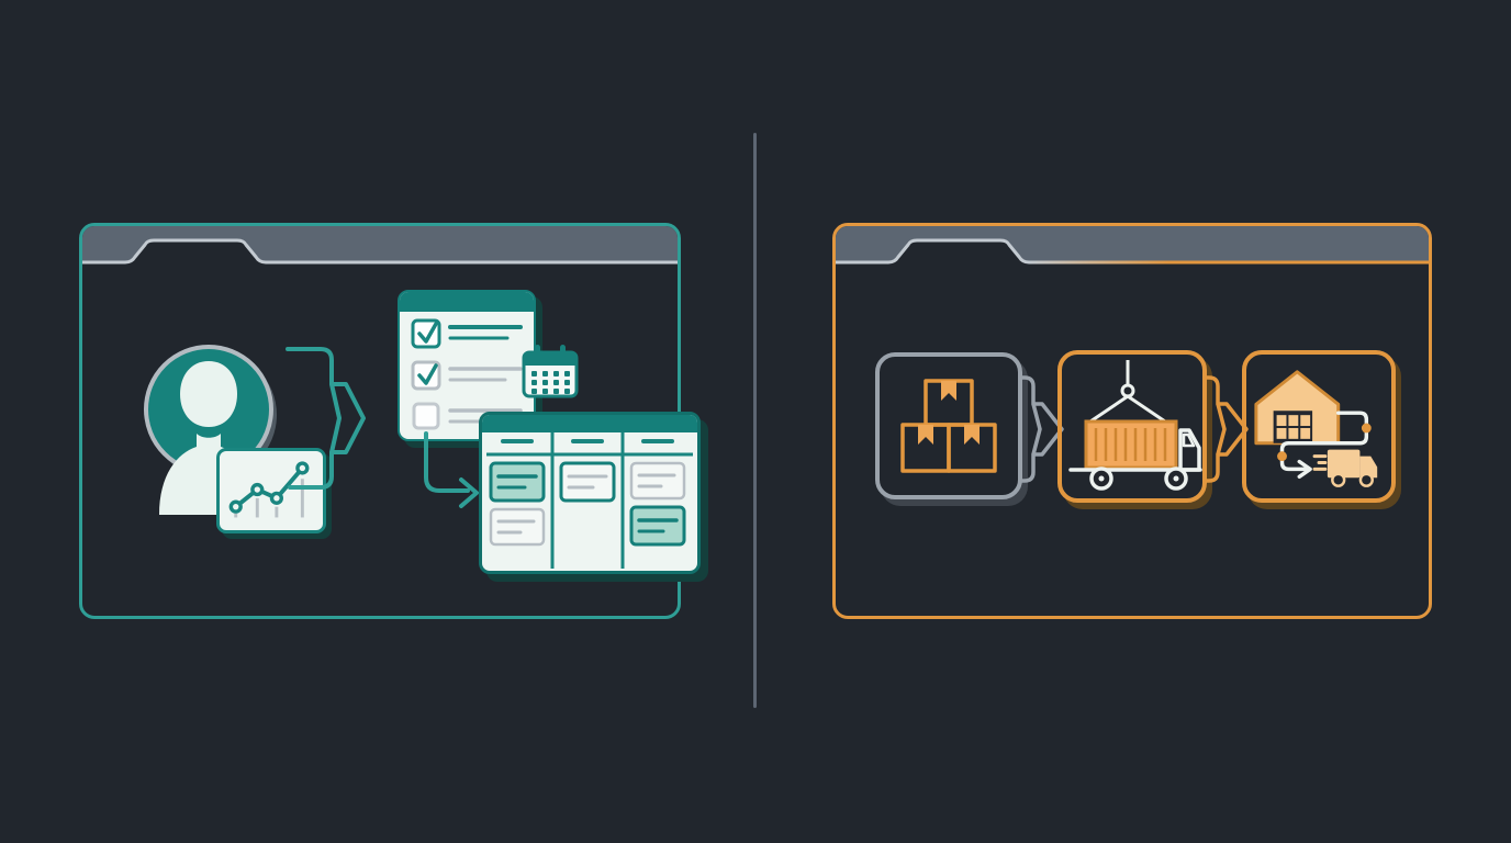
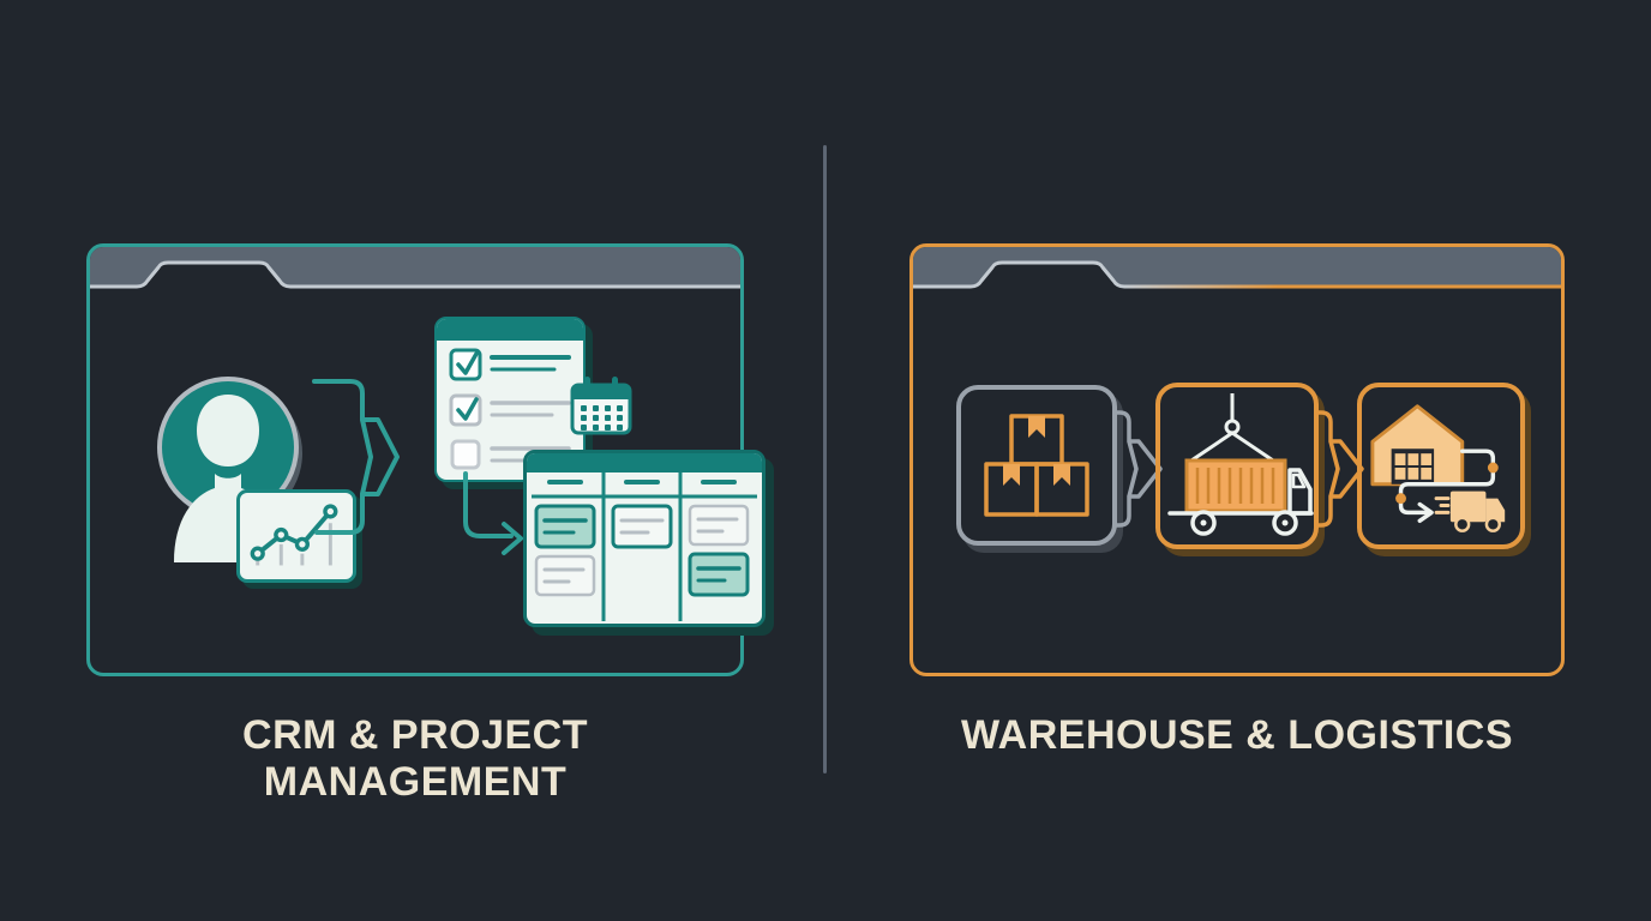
+ CRM & PROJECT MANAGEMENT
+ WAREHOUSE & LOGISTICS
